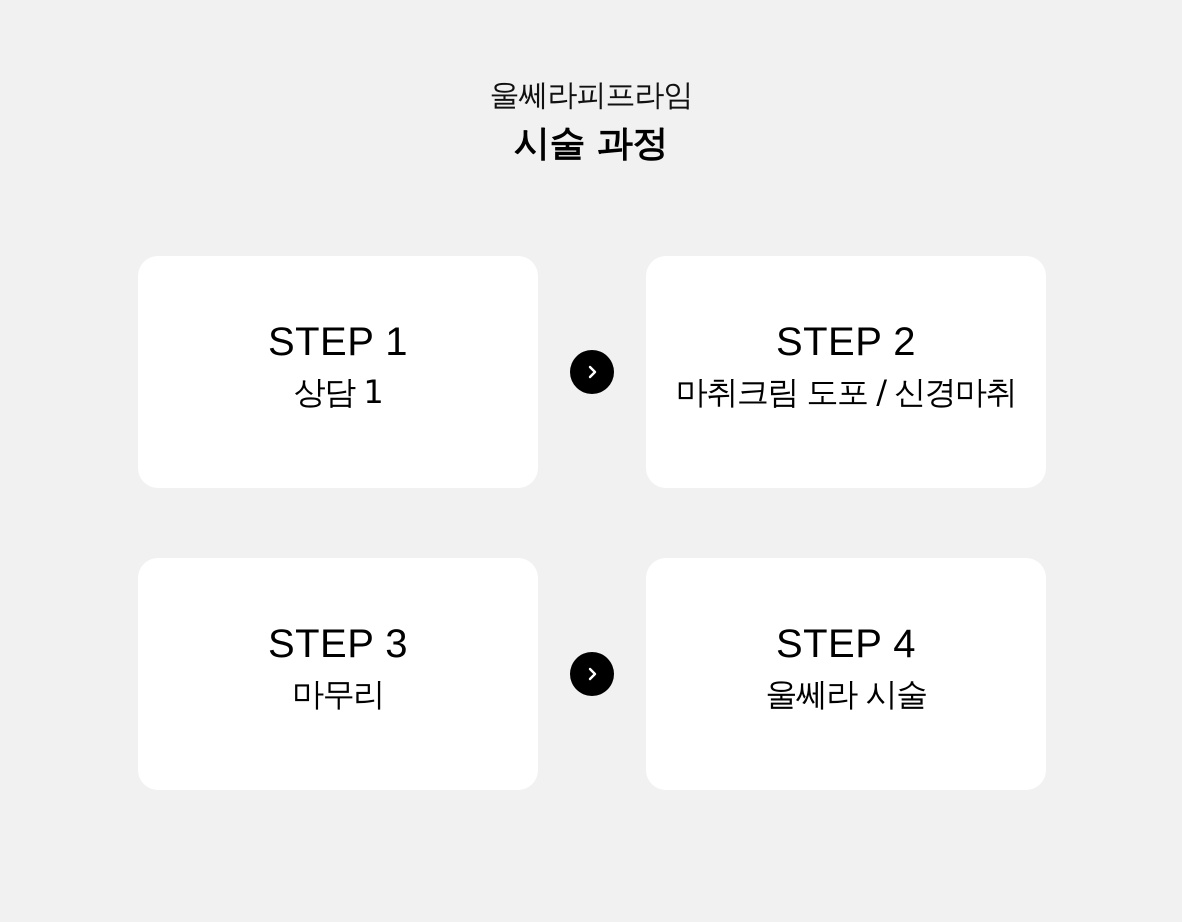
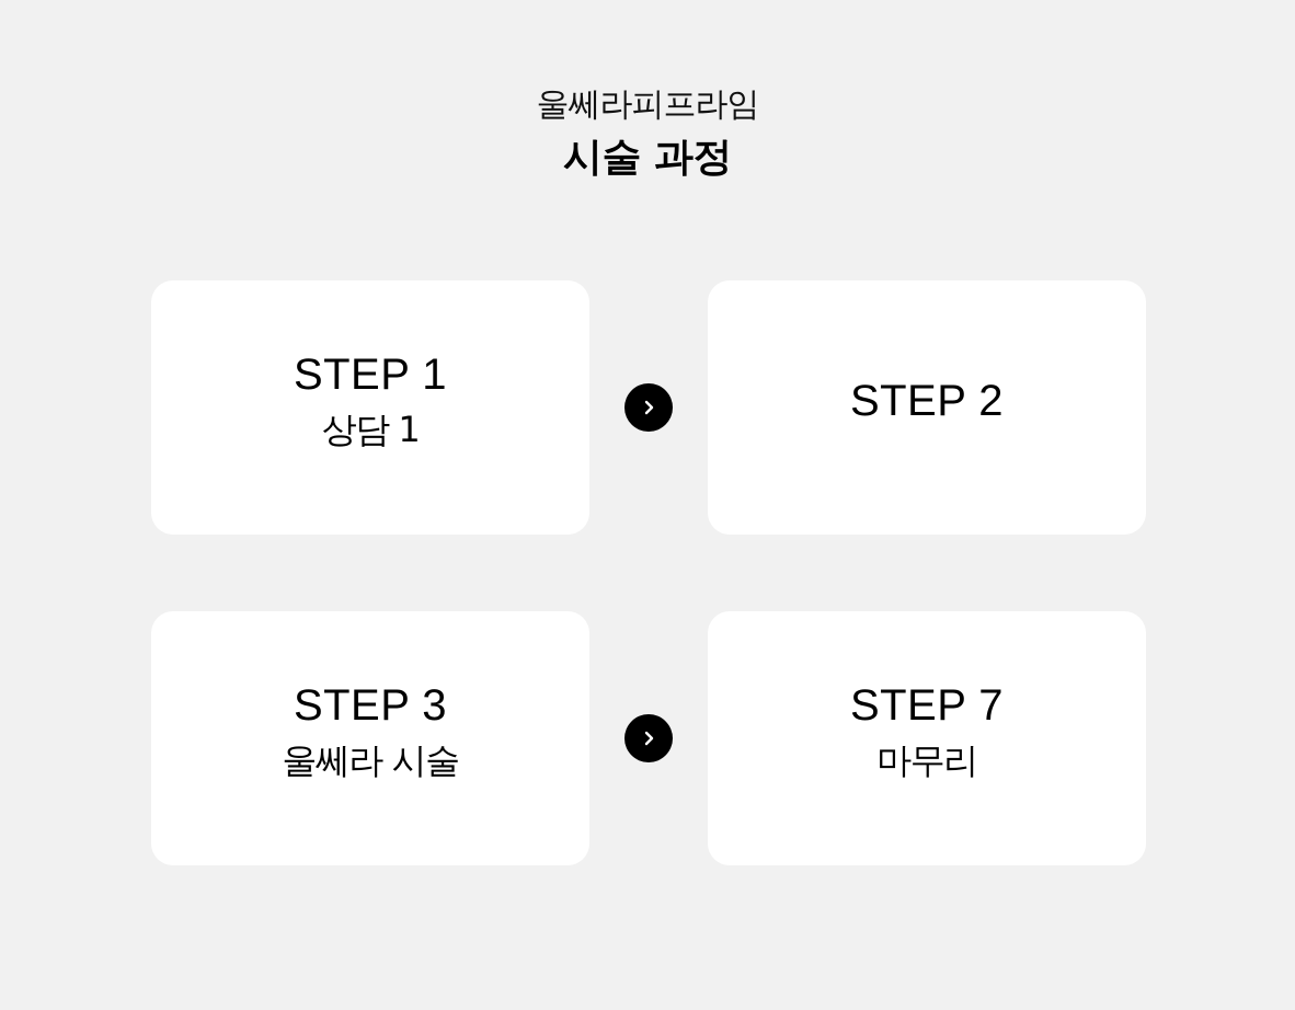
  울쎄라피프라임
  시술 과정
  STEP 1
  상담 1
  STEP 2
- 마취크림 도포 / 신경마취
  STEP 3
- 마무리
+ 울쎄라 시술
- STEP 4
+ STEP 7
- 울쎄라 시술
+ 마무리
